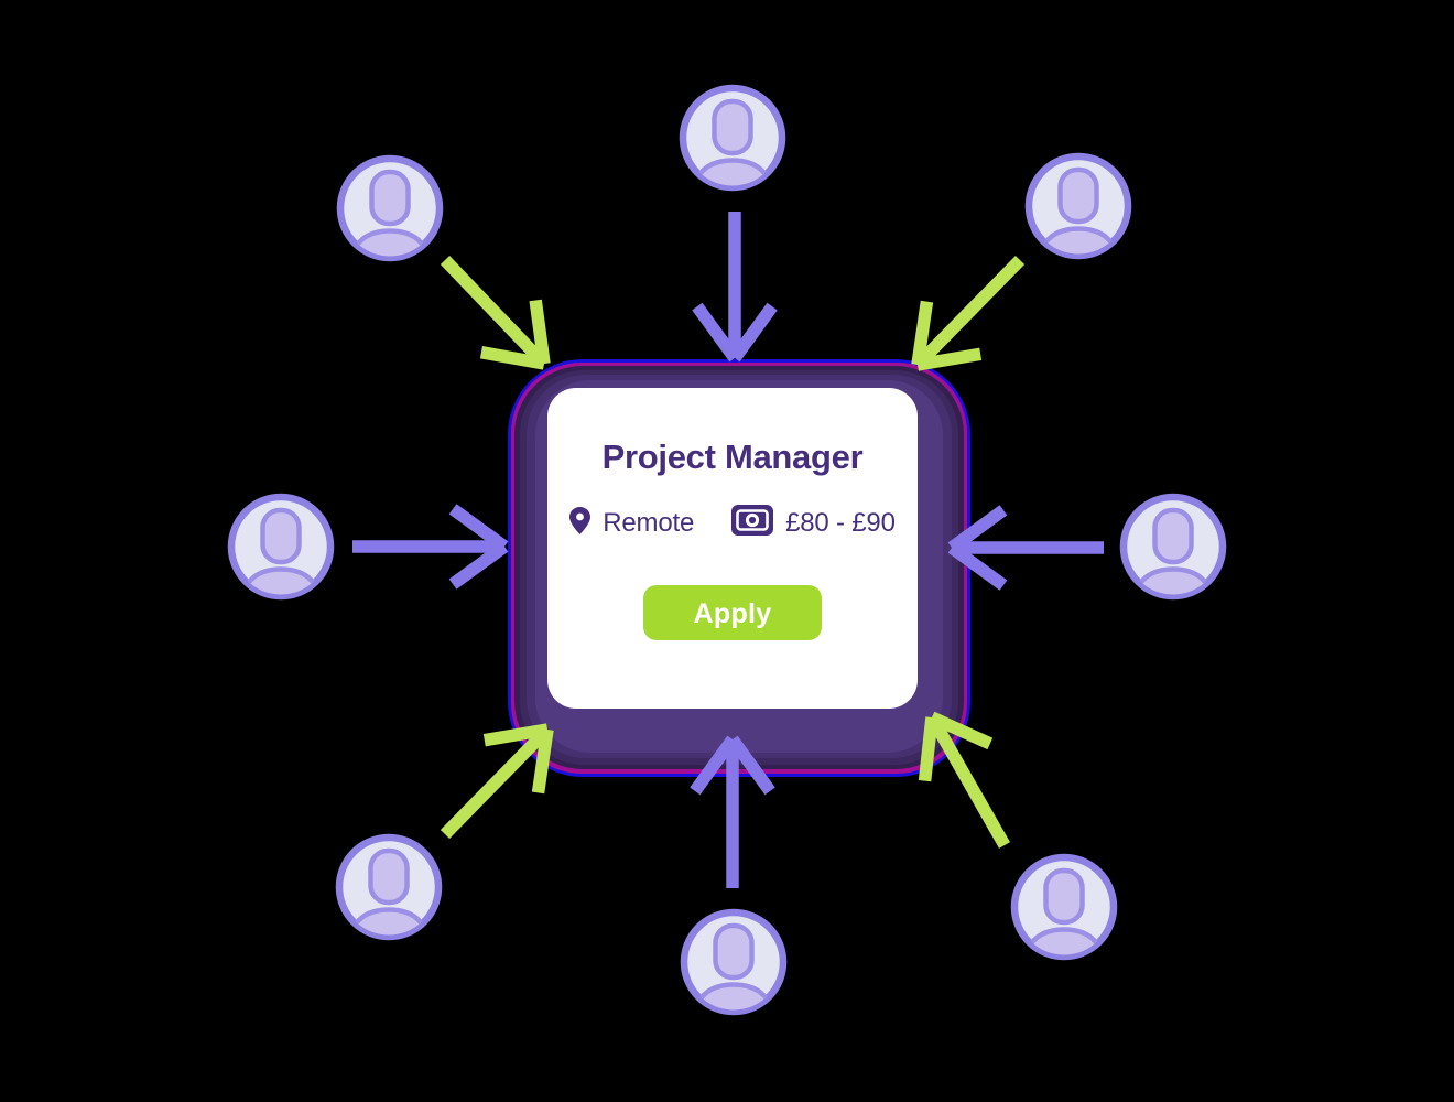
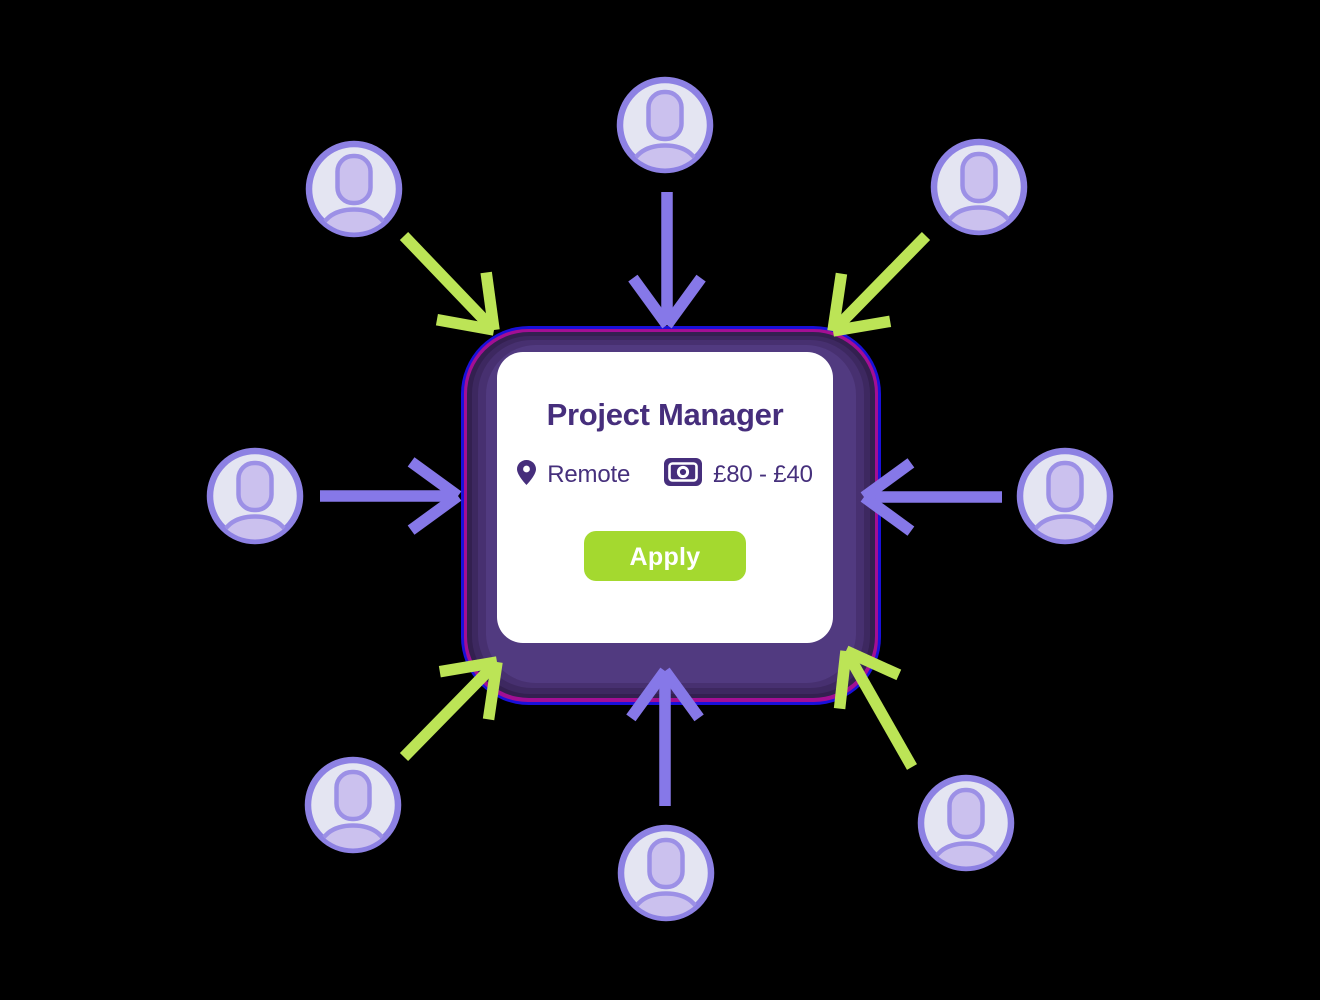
  Project Manager
  Remote
- £80 - £90
+ £80 - £40
  Apply
